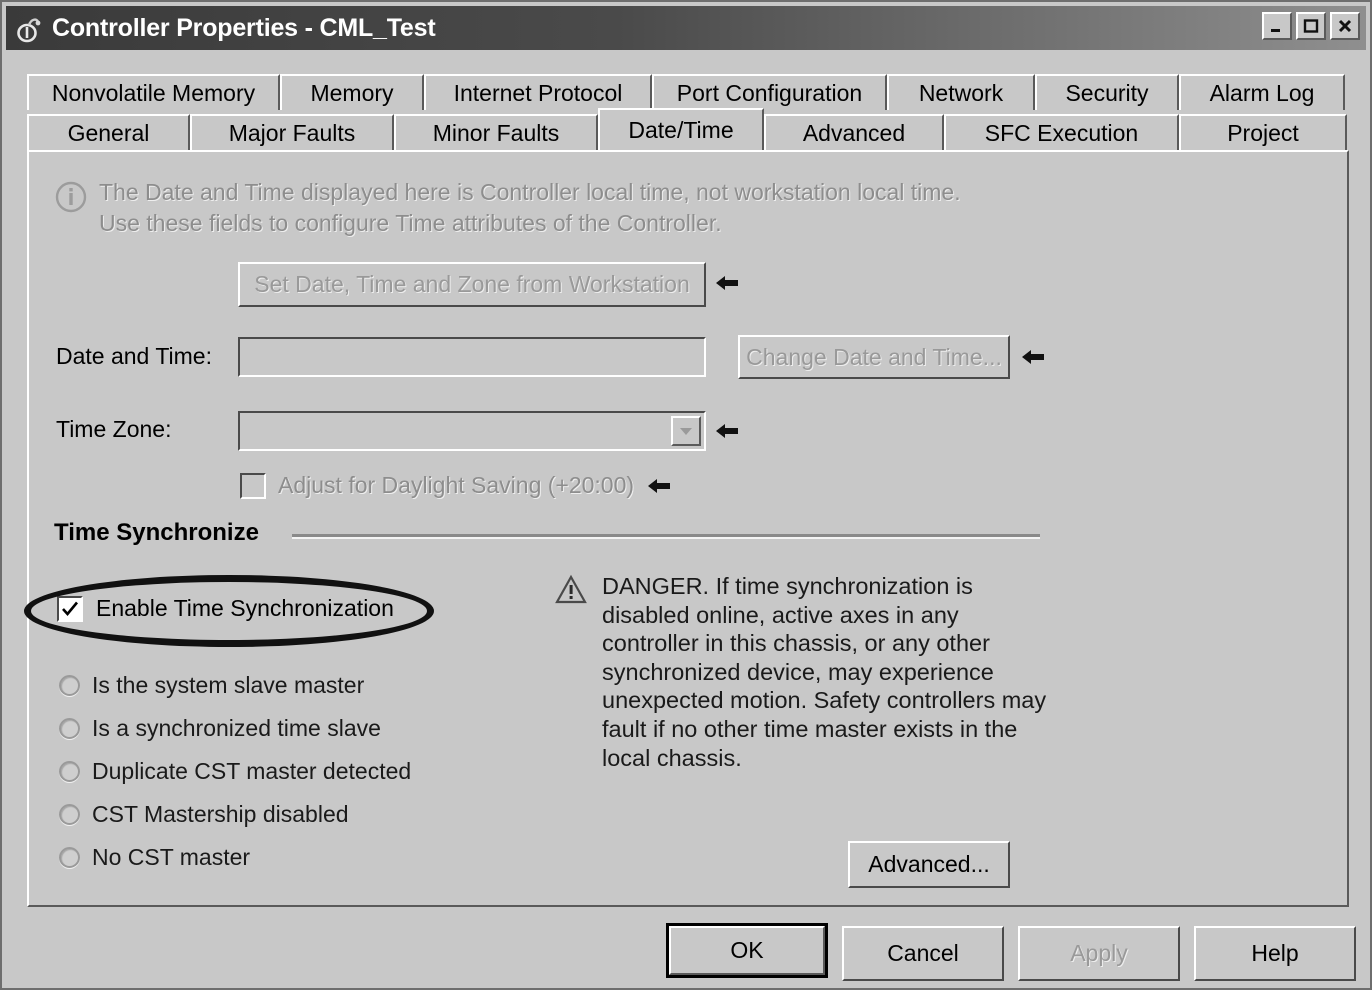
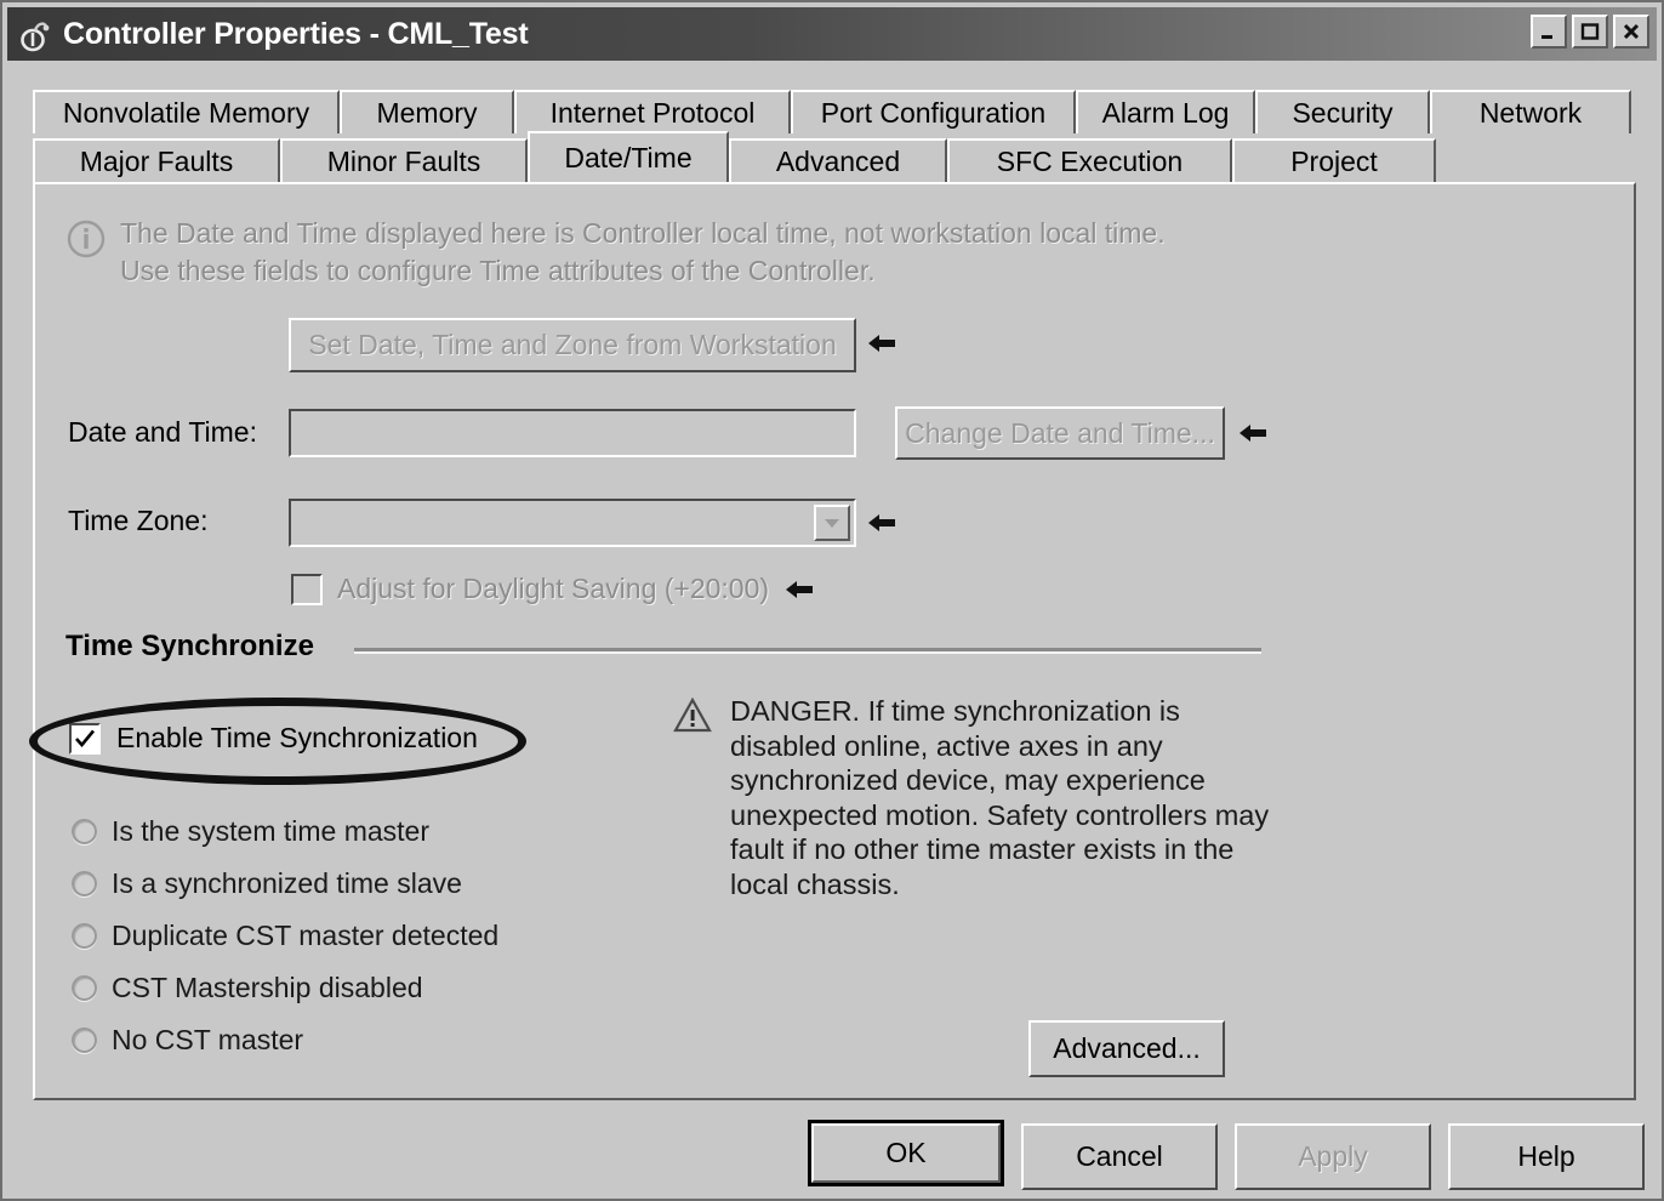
  Controller Properties - CML_Test
  Nonvolatile Memory
  Memory
  Internet Protocol
  Port Configuration
- Network
+ Alarm Log
  Security
- Alarm Log
+ Network
- General
  Major Faults
  Minor Faults
  Date/Time
  Advanced
  SFC Execution
  Project
  The Date and Time displayed here is Controller local time, not workstation local time.
  Use these fields to configure Time attributes of the Controller.
  Set Date, Time and Zone from Workstation
  Date and Time:
  Change Date and Time...
  Time Zone:
  Adjust for Daylight Saving (+20:00)
  Time Synchronize
  Enable Time Synchronization
- Is the system slave master
+ Is the system time master
  Is a synchronized time slave
  Duplicate CST master detected
  CST Mastership disabled
  No CST master
  DANGER. If time synchronization is
  disabled online, active axes in any
- controller in this chassis, or any other
  synchronized device, may experience
  unexpected motion. Safety controllers may
  fault if no other time master exists in the
  local chassis.
  Advanced...
  OK
  Cancel
  Apply
  Help
